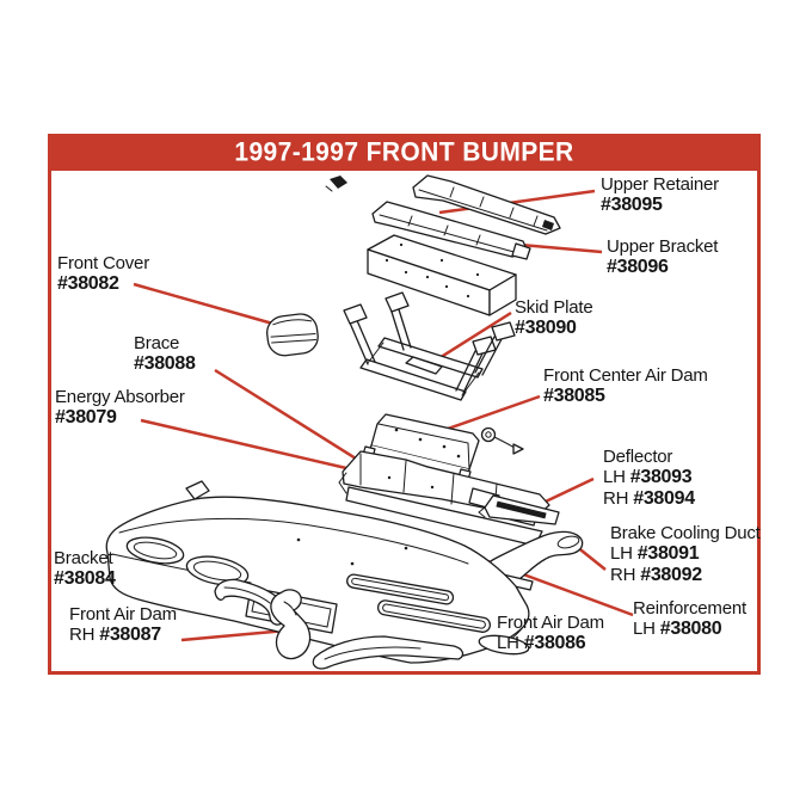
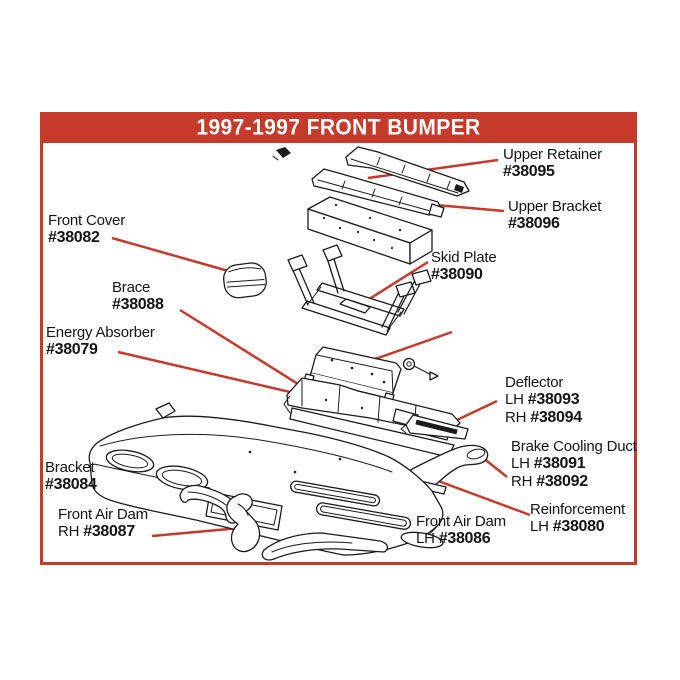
  1997-1997 FRONT BUMPER
  Upper Retainer
  #38095
  Upper Bracket
  #38096
  Front Cover
  #38082
  Skid Plate
  #38090
  Brace
  #38088
- Front Center Air Dam
- #38085
  Energy Absorber
  #38079
  Deflector
  LH #38093
  RH #38094
  Brake Cooling Duct
  LH #38091
  RH #38092
  Bracket
  #38084
  Reinforcement
  LH #38080
  Front Air Dam
  RH #38087
  Front Air Dam
  LH #38086
